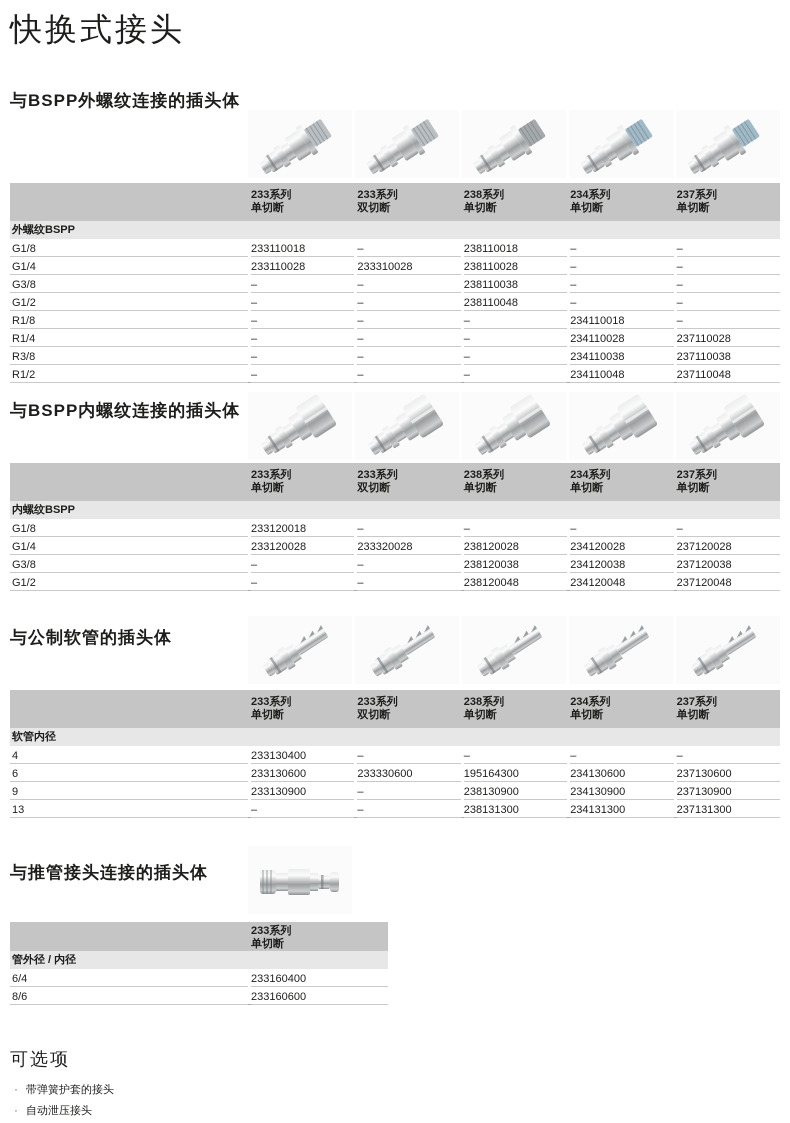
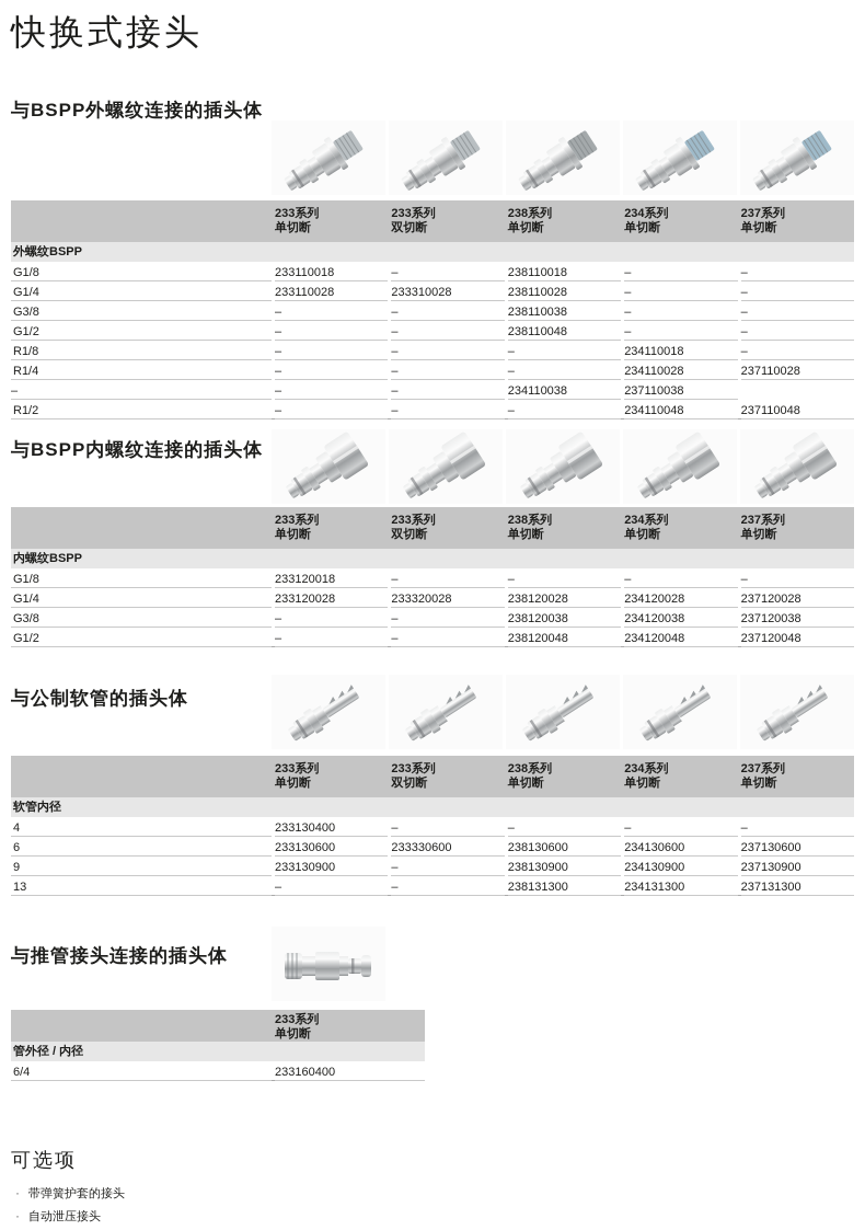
  快换式接头
  与BSPP外螺纹连接的插头体
  233系列
  单切断
  233系列
  双切断
  238系列
  单切断
  234系列
  单切断
  237系列
  单切断
  外螺纹BSPP
  G1/8
  233110018
  –
  238110018
  –
  –
  G1/4
  233110028
  233310028
  238110028
  –
  –
  G3/8
  –
  –
  238110038
  –
  –
  G1/2
  –
  –
  238110048
  –
  –
  R1/8
  –
  –
  –
  234110018
  –
  R1/4
  –
  –
  –
  234110028
  237110028
- R3/8
  –
  –
  –
  234110038
  237110038
  R1/2
  –
  –
  –
  234110048
  237110048
  与BSPP内螺纹连接的插头体
  233系列
  单切断
  233系列
  双切断
  238系列
  单切断
  234系列
  单切断
  237系列
  单切断
  内螺纹BSPP
  G1/8
  233120018
  –
  –
  –
  –
  G1/4
  233120028
  233320028
  238120028
  234120028
  237120028
  G3/8
  –
  –
  238120038
  234120038
  237120038
  G1/2
  –
  –
  238120048
  234120048
  237120048
  与公制软管的插头体
  233系列
  单切断
  233系列
  双切断
  238系列
  单切断
  234系列
  单切断
  237系列
  单切断
  软管内径
  4
  233130400
  –
  –
  –
  –
  6
  233130600
  233330600
- 195164300
+ 238130600
  234130600
  237130600
  9
  233130900
  –
  238130900
  234130900
  237130900
  13
  –
  –
  238131300
  234131300
  237131300
  与推管接头连接的插头体
  233系列
  单切断
  管外径 / 内径
  6/4
  233160400
- 8/6
- 233160600
  可选项
  · 带弹簧护套的接头
  · 自动泄压接头
